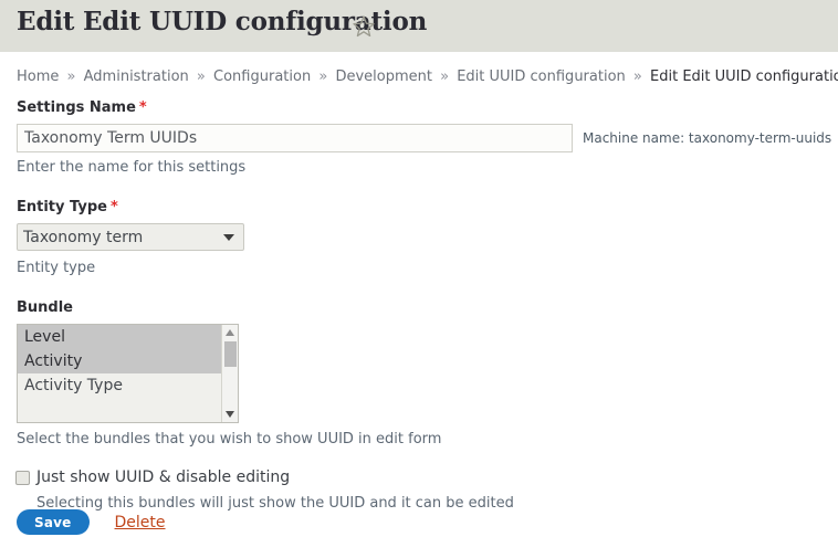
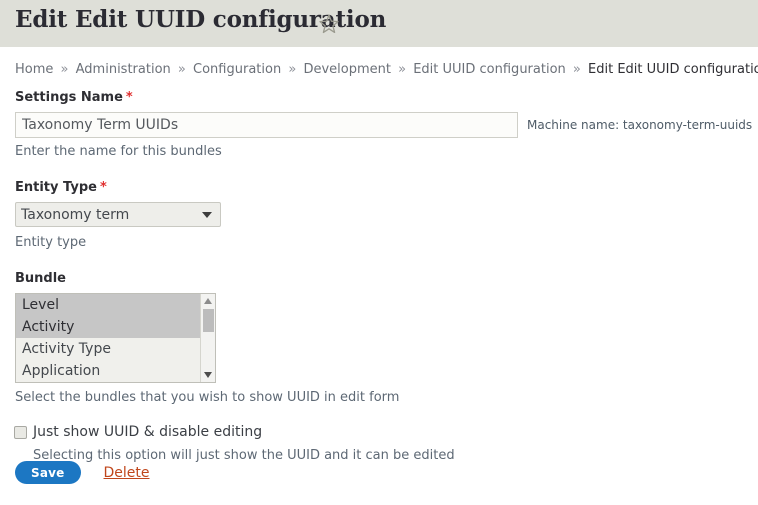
  Edit Edit UUID configuration
  Home » Administration » Configuration » Development » Edit UUID configuration » Edit Edit UUID configurati
  Settings Name *
  Taxonomy Term UUIDs
  Machine name: taxonomy-term-uuids
- Enter the name for this settings
+ Enter the name for this bundles
  Entity Type *
  Taxonomy term
  Entity type
  Bundle
  Level
  Activity
  Activity Type
+ Application
  Select the bundles that you wish to show UUID in edit form
  Just show UUID & disable editing
- Selecting this bundles will just show the UUID and it can be edited
+ Selecting this option will just show the UUID and it can be edited
  Save
  Delete
